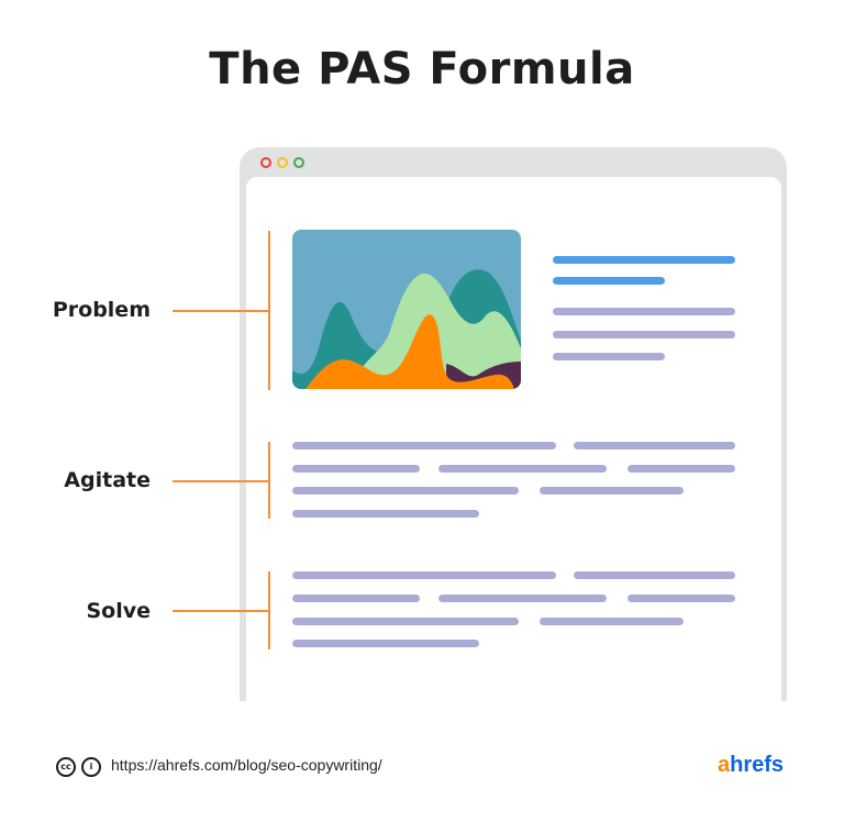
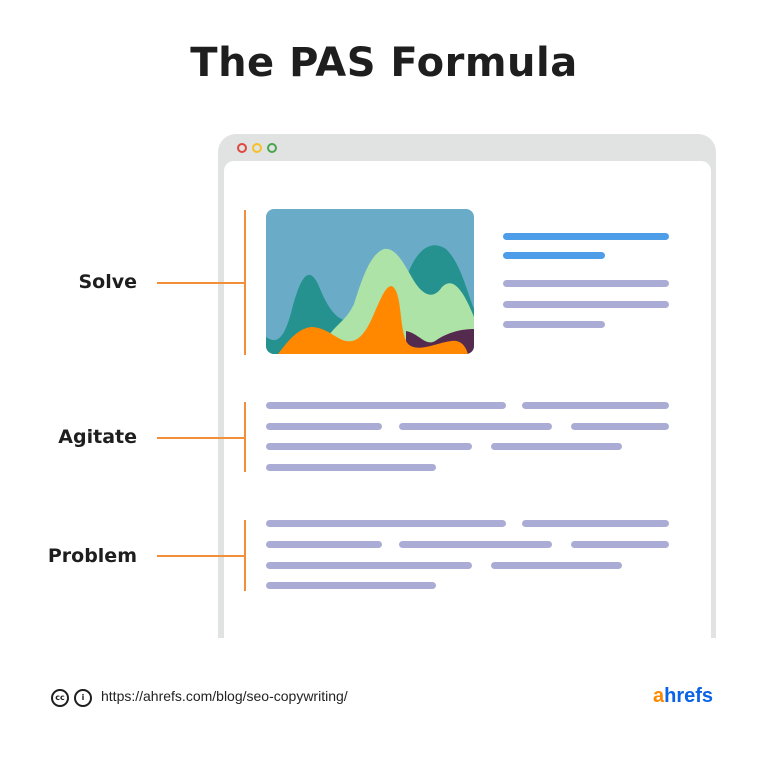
  The PAS Formula
- Problem
+ Solve
  Agitate
- Solve
+ Problem
  cc
  i
  https://ahrefs.com/blog/seo-copywriting/
  ahrefs
